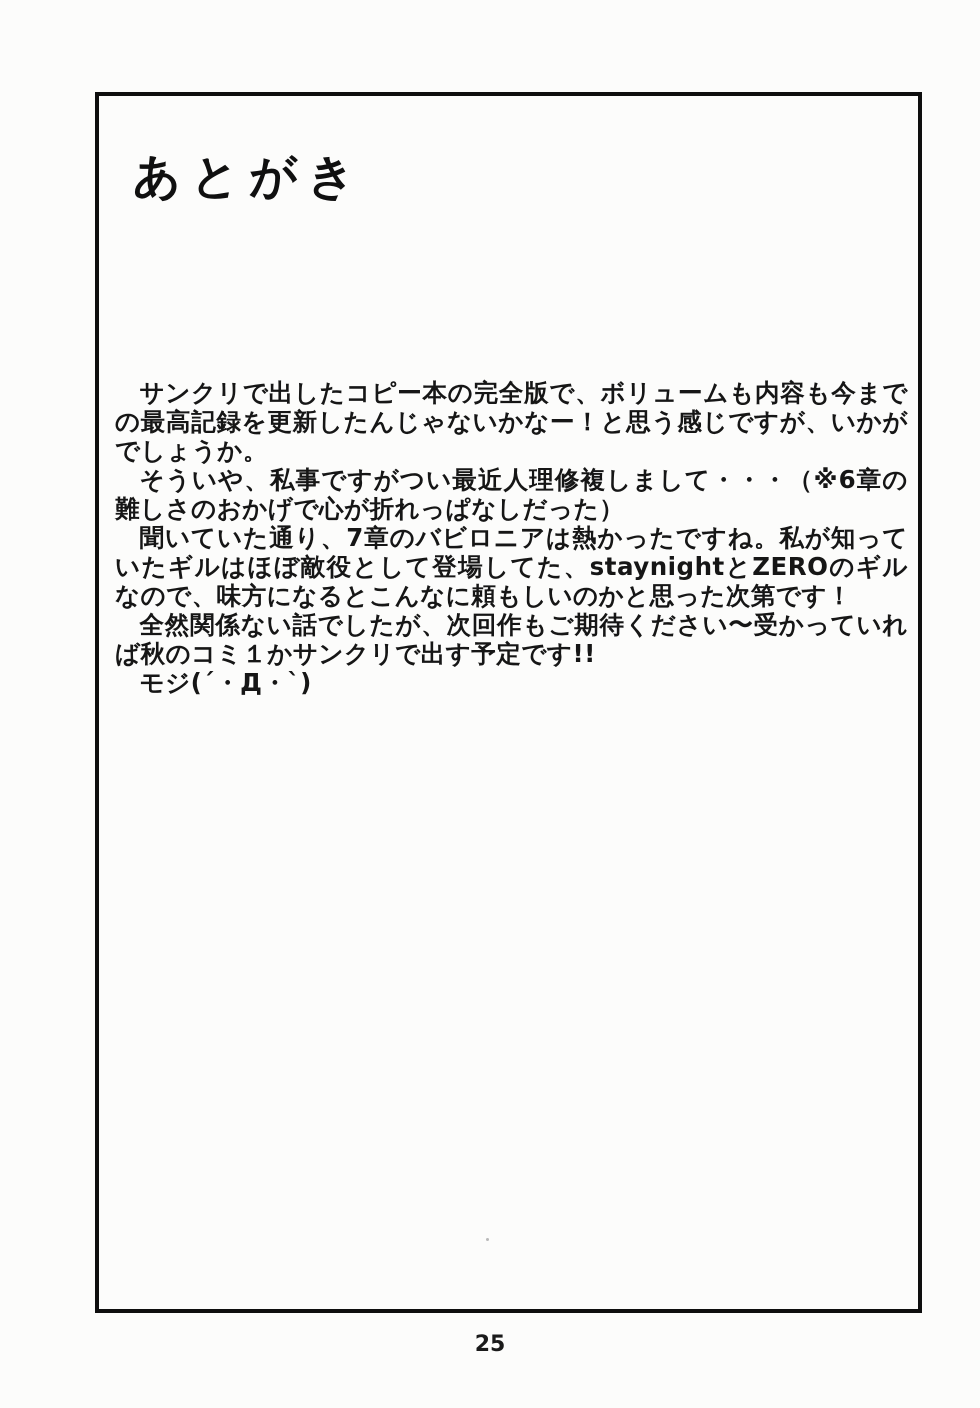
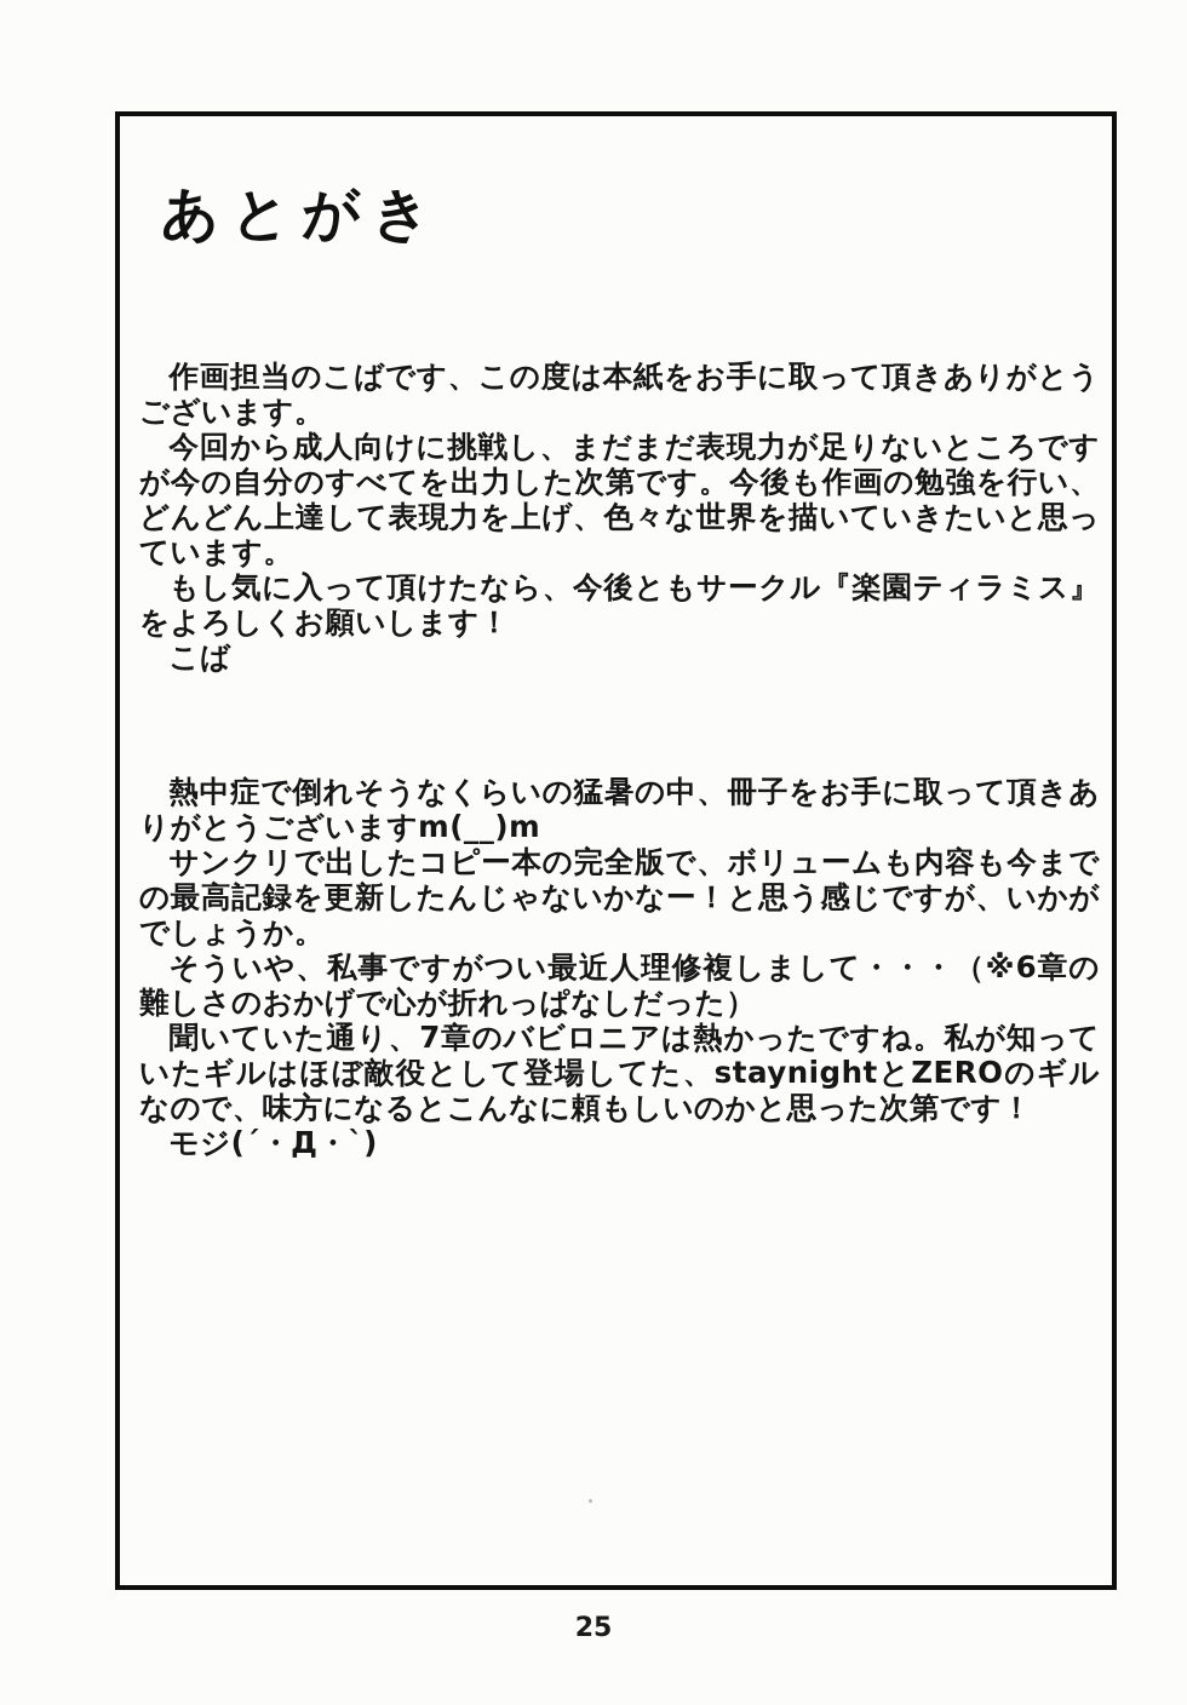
  あとがき
+ 作画担当のこばです、この度は本紙をお手に取って頂きありがとうございます。
+ 今回から成人向けに挑戦し、まだまだ表現力が足りないところですが今の自分のすべてを出力した次第です。今後も作画の勉強を行い、どんどん上達して表現力を上げ、色々な世界を描いていきたいと思っています。
+ もし気に入って頂けたなら、今後ともサークル『楽園ティラミス』をよろしくお願いします！
+ こば
+ 熱中症で倒れそうなくらいの猛暑の中、冊子をお手に取って頂きありがとうございますm(__)m
  サンクリで出したコピー本の完全版で、ボリュームも内容も今までの最高記録を更新したんじゃないかなー！と思う感じですが、いかがでしょうか。
  そういや、私事ですがつい最近人理修複しまして・・・（※6章の難しさのおかげで心が折れっぱなしだった）
  聞いていた通り、7章のバビロニアは熱かったですね。私が知っていたギルはほぼ敵役として登場してた、staynightとZEROのギルなので、味方になるとこんなに頼もしいのかと思った次第です！
- 全然関係ない話でしたが、次回作もご期待ください〜受かっていれば秋のコミ１かサンクリで出す予定です!!
  モジ(´・Д・`)
  25
